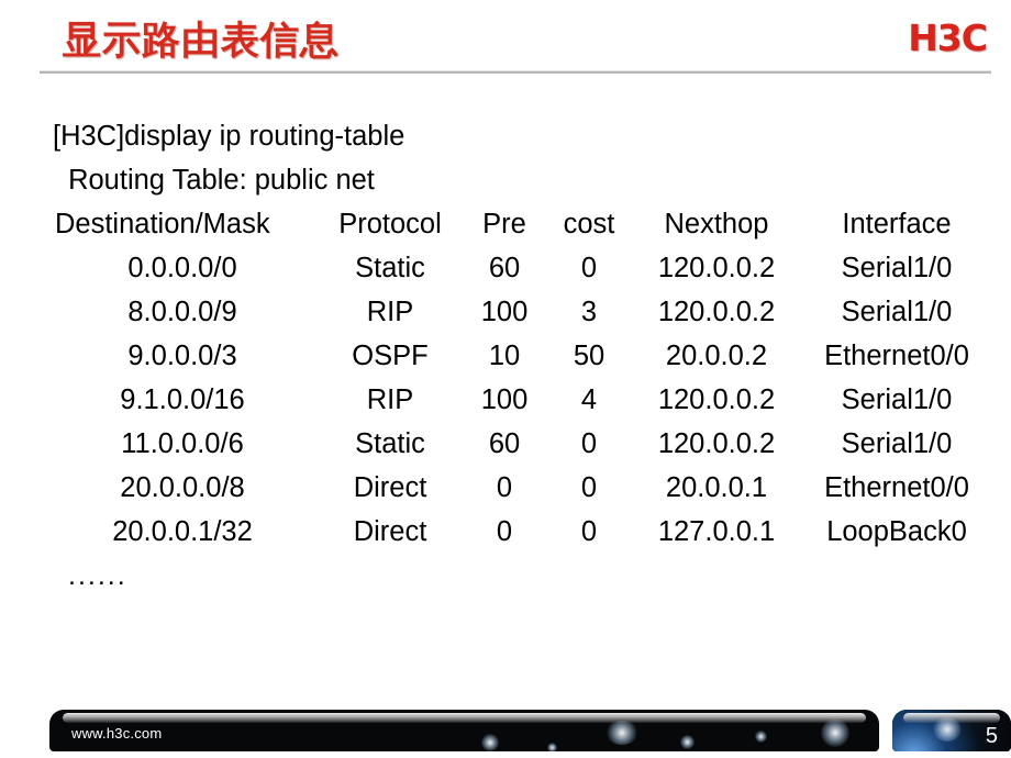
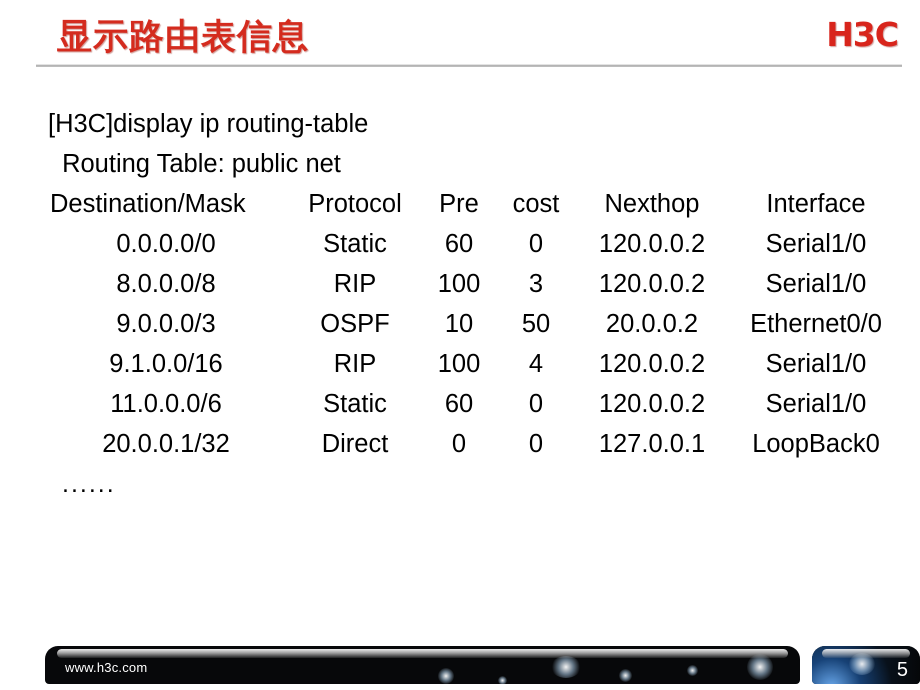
  显示路由表信息
  H3C
  [H3C]display ip routing-table
  Routing Table: public net
  Destination/Mask	Protocol	Pre	cost	Nexthop	Interface
  0.0.0.0/0	Static	60	0	120.0.0.2	Serial1/0
- 8.0.0.0/9	RIP	100	3	120.0.0.2	Serial1/0
+ 8.0.0.0/8	RIP	100	3	120.0.0.2	Serial1/0
  9.0.0.0/3	OSPF	10	50	20.0.0.2	Ethernet0/0
  9.1.0.0/16	RIP	100	4	120.0.0.2	Serial1/0
  11.0.0.0/6	Static	60	0	120.0.0.2	Serial1/0
- 20.0.0.0/8	Direct	0	0	20.0.0.1	Ethernet0/0
  20.0.0.1/32	Direct	0	0	127.0.0.1	LoopBack0
  ......
  www.h3c.com
  5
